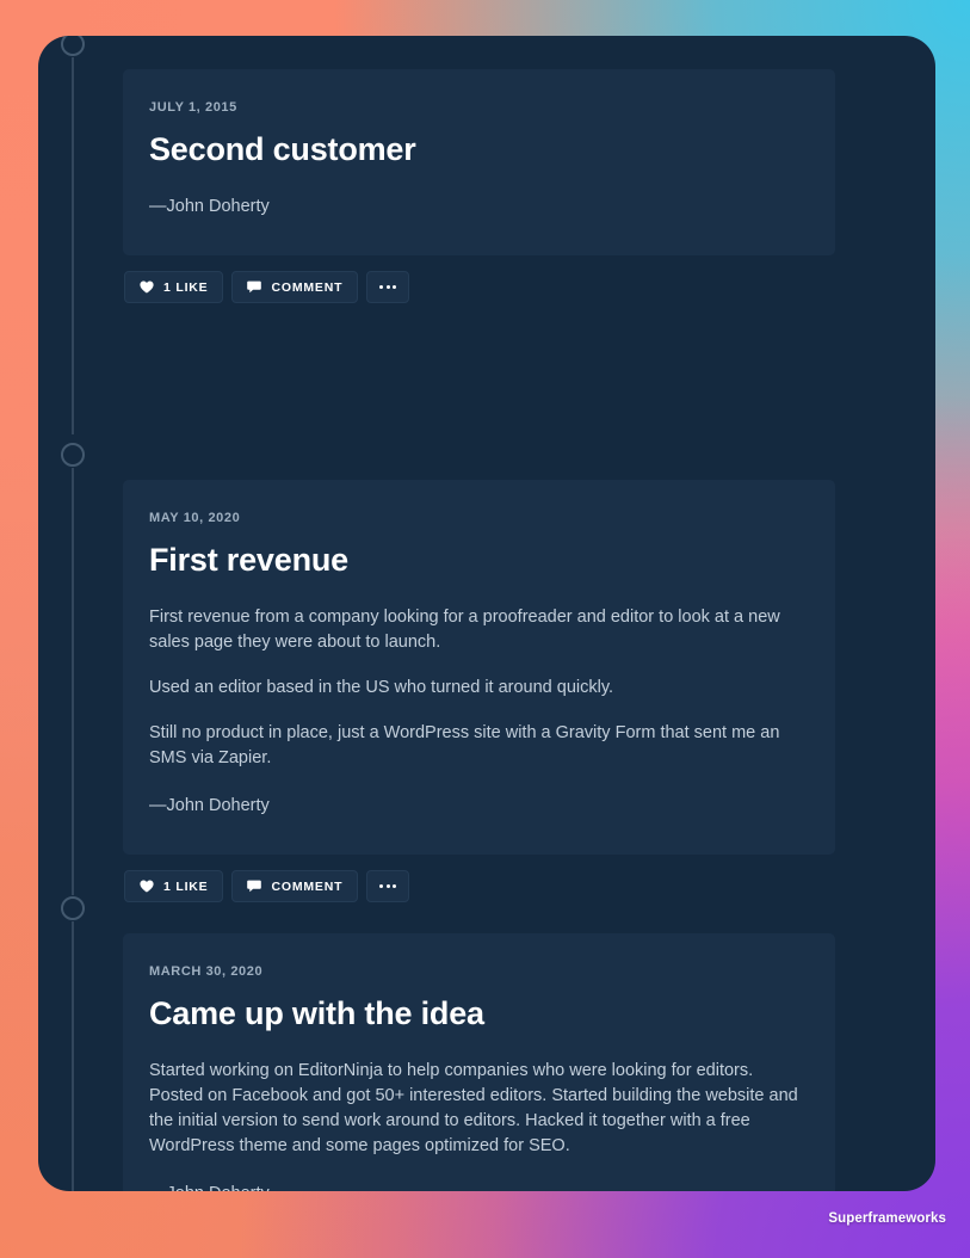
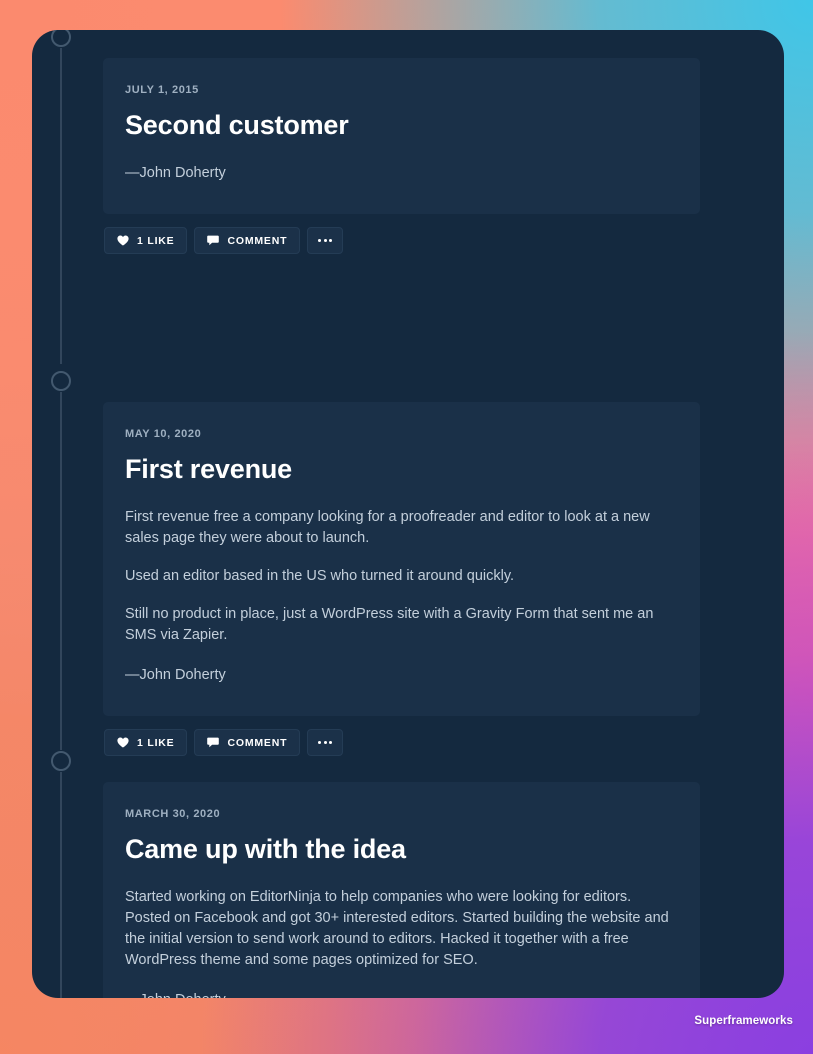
  JULY 1, 2015
  Second customer
  —John Doherty
  1 LIKE
  COMMENT
  MAY 10, 2020
  First revenue
- First revenue from a company looking for a proofreader and editor to look at a new sales page they were about to launch.
+ First revenue free a company looking for a proofreader and editor to look at a new sales page they were about to launch.
  Used an editor based in the US who turned it around quickly.
  Still no product in place, just a WordPress site with a Gravity Form that sent me an SMS via Zapier.
  —John Doherty
  1 LIKE
  COMMENT
  MARCH 30, 2020
  Came up with the idea
- Started working on EditorNinja to help companies who were looking for editors. Posted on Facebook and got 50+ interested editors. Started building the website and the initial version to send work around to editors. Hacked it together with a free WordPress theme and some pages optimized for SEO.
+ Started working on EditorNinja to help companies who were looking for editors. Posted on Facebook and got 30+ interested editors. Started building the website and the initial version to send work around to editors. Hacked it together with a free WordPress theme and some pages optimized for SEO.
  Superframeworks
